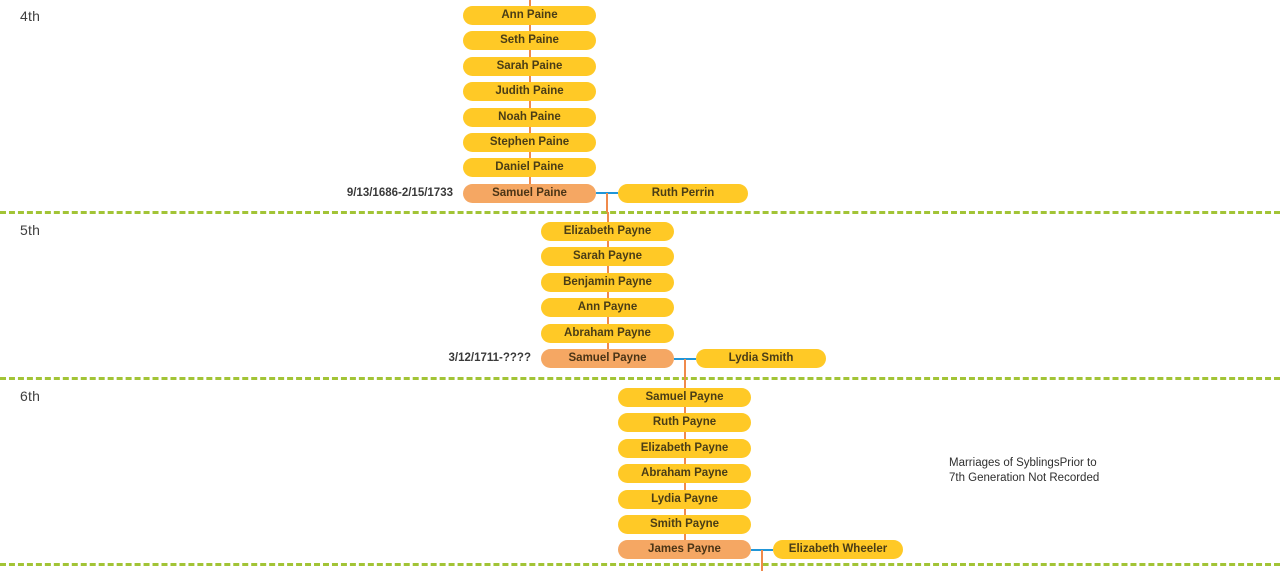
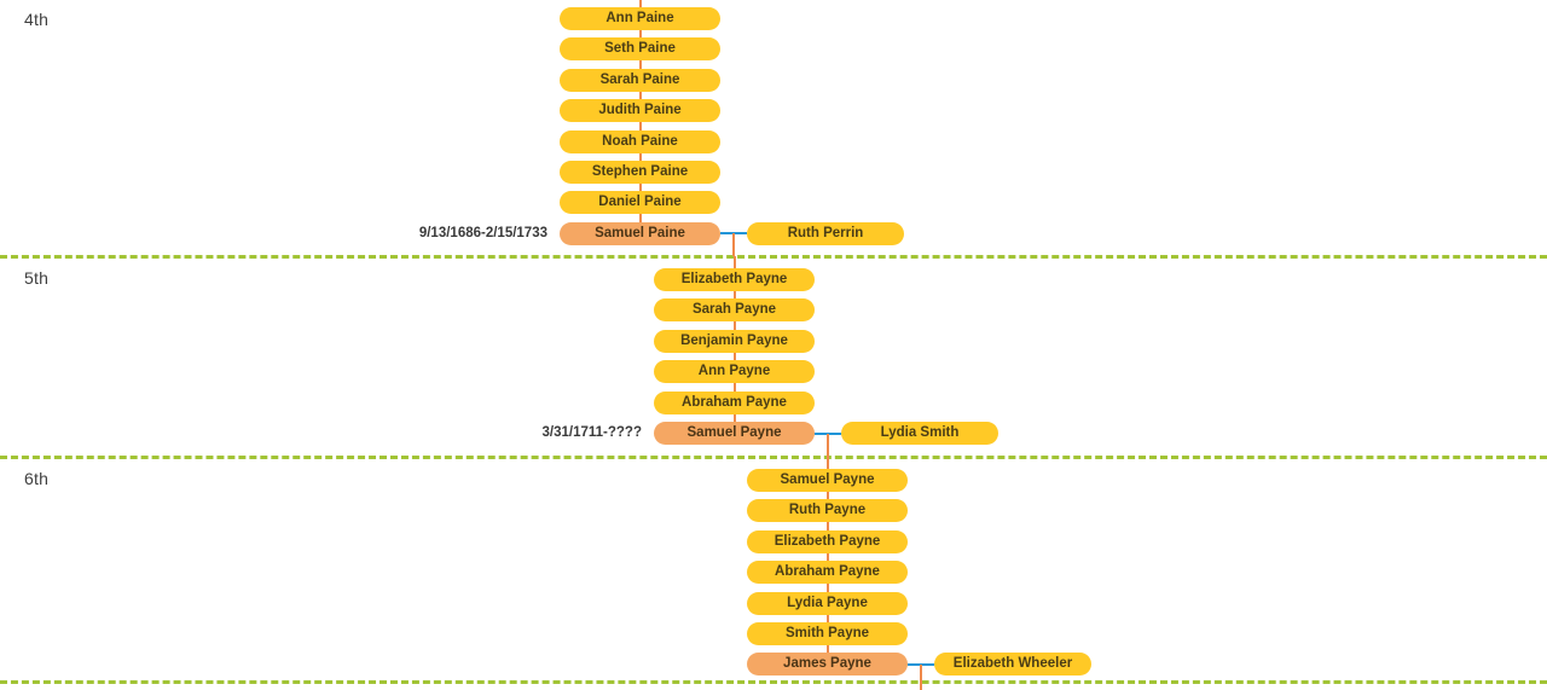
  4th
  Ann Paine
  Seth Paine
  Sarah Paine
  Judith Paine
  Noah Paine
  Stephen Paine
  Daniel Paine
  Samuel Paine
  9/13/1686-2/15/1733
  Ruth Perrin
  5th
  Elizabeth Payne
  Sarah Payne
  Benjamin Payne
  Ann Payne
  Abraham Payne
  Samuel Payne
- 3/12/1711-????
+ 3/31/1711-????
  Lydia Smith
  6th
  Samuel Payne
  Ruth Payne
  Elizabeth Payne
  Abraham Payne
  Lydia Payne
  Smith Payne
  James Payne
  Elizabeth Wheeler
- Marriages of SyblingsPrior to
- 7th Generation Not Recorded
